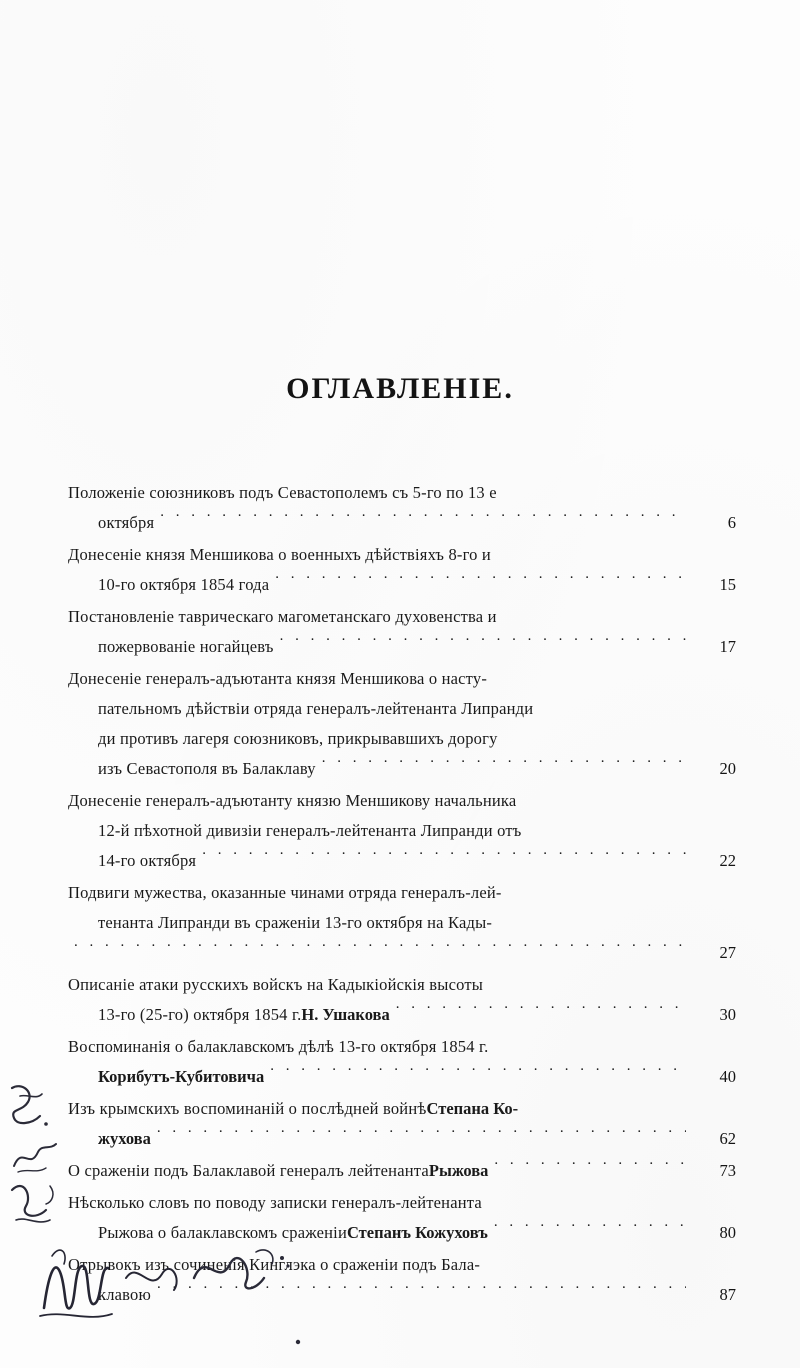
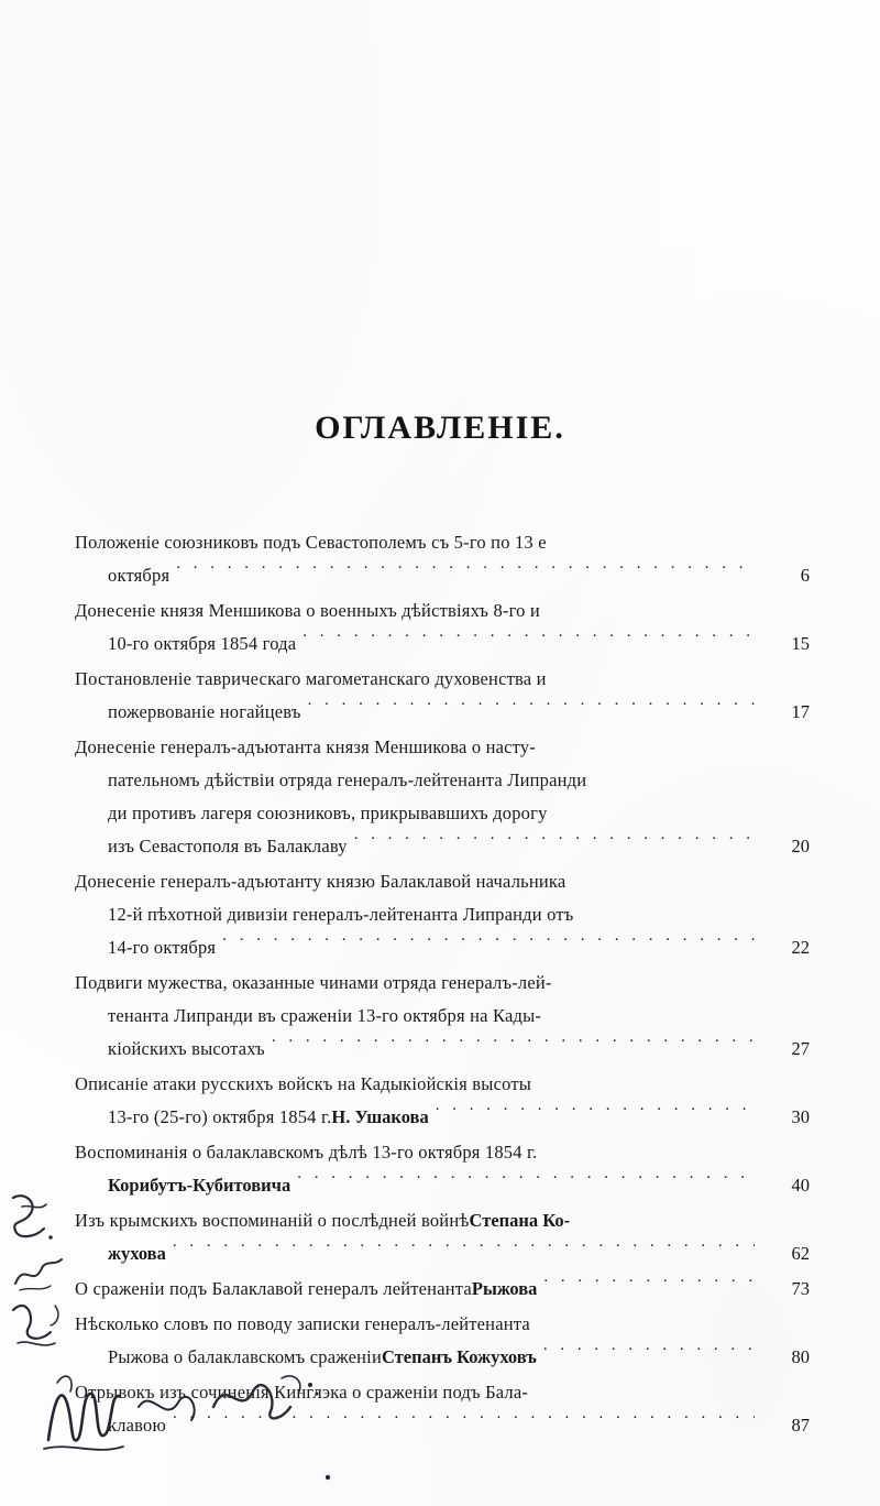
  ОГЛАВЛЕНІЕ.
  Положеніе союзниковъ подъ Севастополемъ съ 5-го по 13 е
  октября
  6
  Донесеніе князя Меншикова о военныхъ дѣйствіяхъ 8-го и
  10-го октября 1854 года
  15
  Постановленіе таврическаго магометанскаго духовенства и
  пожервованіе ногайцевъ
  17
  Донесеніе генералъ-адъютанта князя Меншикова о насту-
  пательномъ дѣйствіи отряда генералъ-лейтенанта Липранди
  ди противъ лагеря союзниковъ, прикрывавшихъ дорогу
  изъ Севастополя въ Балаклаву
  20
- Донесеніе генералъ-адъютанту князю Меншикову начальника
+ Донесеніе генералъ-адъютанту князю Балаклавой начальника
  12-й пѣхотной дивизіи генералъ-лейтенанта Липранди отъ
  14-го октября
  22
  Подвиги мужества, оказанные чинами отряда генералъ-лей-
  тенанта Липранди въ сраженіи 13-го октября на Кады-
+ кіойскихъ высотахъ
  27
  Описаніе атаки русскихъ войскъ на Кадыкіойскія высоты
  13-го (25-го) октября 1854 г.
  Н. Ушакова
  30
  Воспоминанія о балаклавскомъ дѣлѣ 13-го октября 1854 г.
  Корибутъ-Кубитовича
  40
  Изъ крымскихъ воспоминаній о послѣдней войнѣ
  Степана Ко-
  жухова
  62
  О сраженіи подъ Балаклавой генералъ лейтенанта
  Рыжова
  73
  Нѣсколько словъ по поводу записки генералъ-лейтенанта
  Рыжова о балаклавскомъ сраженіи
  Степанъ Кожуховъ
  80
  Отрывокъ изъ сочиненія Кинглэка о сраженіи подъ Бала-
  клавою
  87
